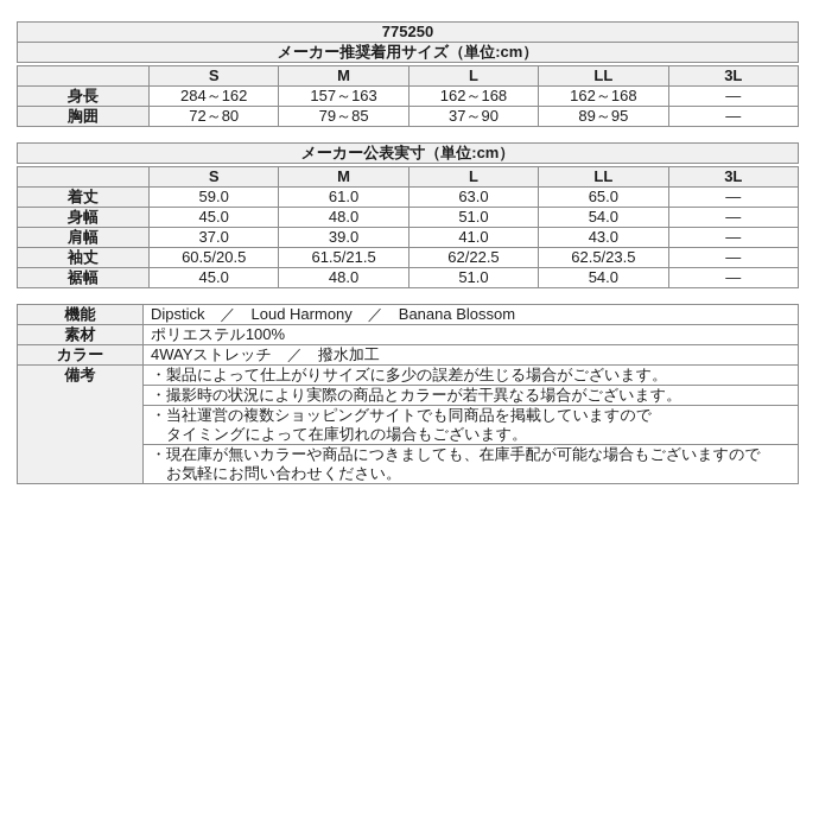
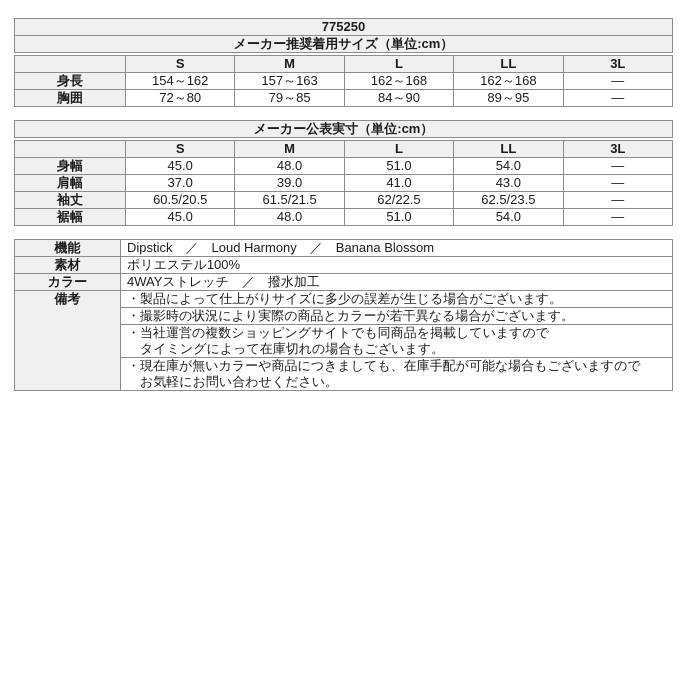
  775250
  メーカー推奨着用サイズ（単位:cm）
  	S	M	L	LL	3L
- 身長	284～162	157～163	162～168	162～168	—
+ 身長	154～162	157～163	162～168	162～168	—
- 胸囲	72～80	79～85	37～90	89～95	—
+ 胸囲	72～80	79～85	84～90	89～95	—
  メーカー公表実寸（単位:cm）
  	S	M	L	LL	3L
- 着丈	59.0	61.0	63.0	65.0	—
  身幅	45.0	48.0	51.0	54.0	—
  肩幅	37.0	39.0	41.0	43.0	—
  袖丈	60.5/20.5	61.5/21.5	62/22.5	62.5/23.5	—
  裾幅	45.0	48.0	51.0	54.0	—
  機能	Dipstick ／ Loud Harmony ／ Banana Blossom
  素材	ポリエステル100%
  カラー	4WAYストレッチ ／ 撥水加工
  備考	・製品によって仕上がりサイズに多少の誤差が生じる場合がございます。
  ・撮影時の状況により実際の商品とカラーが若干異なる場合がございます。
  ・当社運営の複数ショッピングサイトでも同商品を掲載していますので タイミングによって在庫切れの場合もございます。
  ・現在庫が無いカラーや商品につきましても、在庫手配が可能な場合もございますので お気軽にお問い合わせください。
